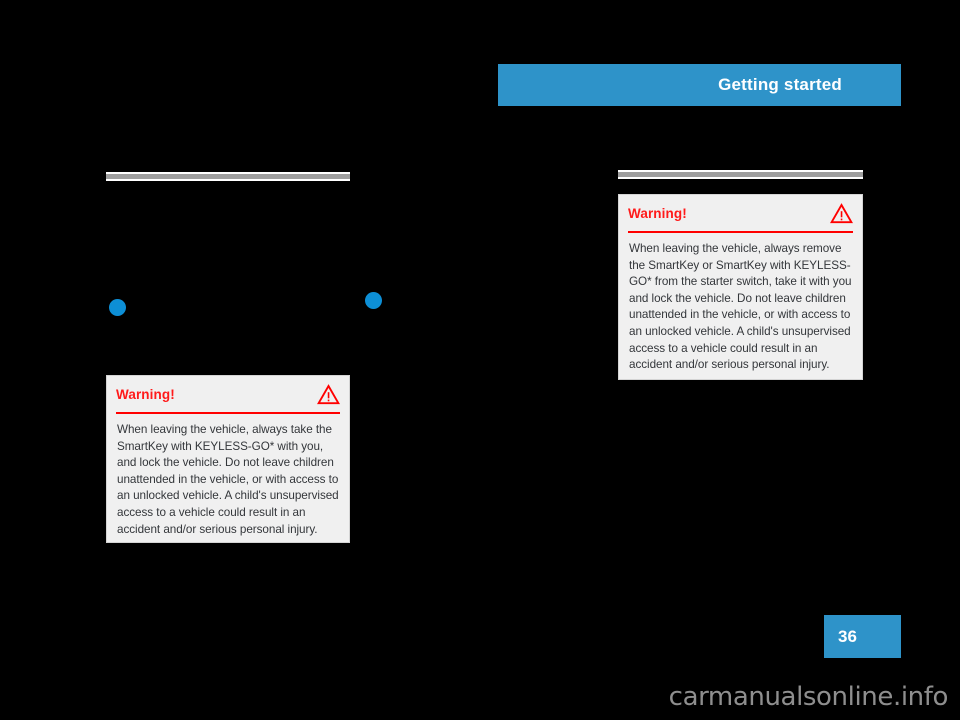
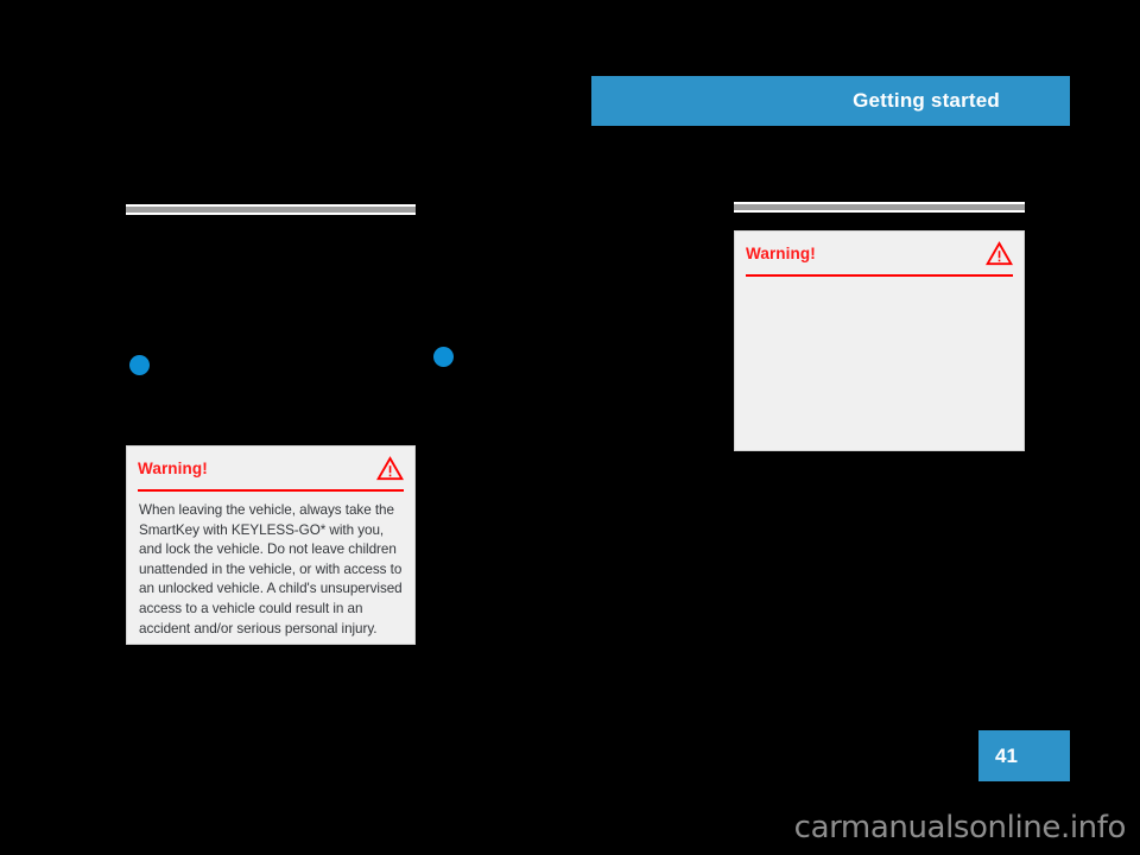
  Getting started
  Warning!
  When leaving the vehicle, always take the SmartKey with KEYLESS-GO* with you, and lock the vehicle. Do not leave children unattended in the vehicle, or with access to an unlocked vehicle. A child's unsupervised access to a vehicle could result in an accident and/or serious personal injury.
  Warning!
- When leaving the vehicle, always remove the SmartKey or SmartKey with KEYLESS-GO* from the starter switch, take it with you and lock the vehicle. Do not leave children unattended in the vehicle, or with access to an unlocked vehicle. A child's unsupervised access to a vehicle could result in an accident and/or serious personal injury.
- 36
+ 41
  carmanualsonline.info
